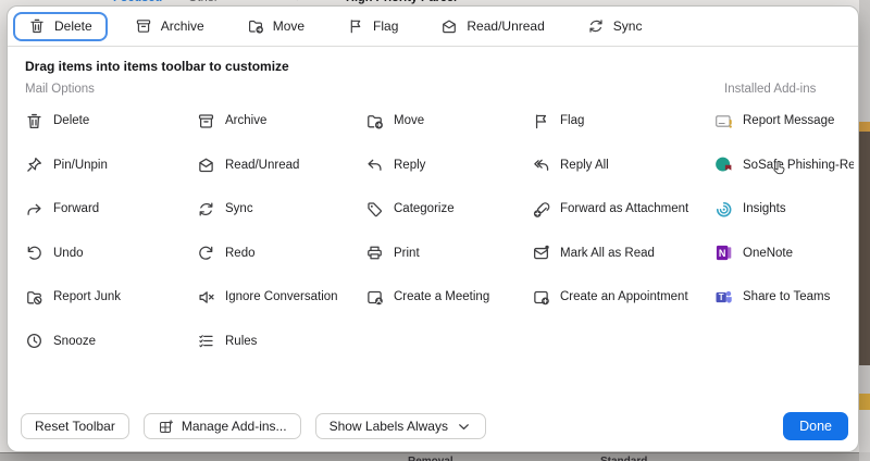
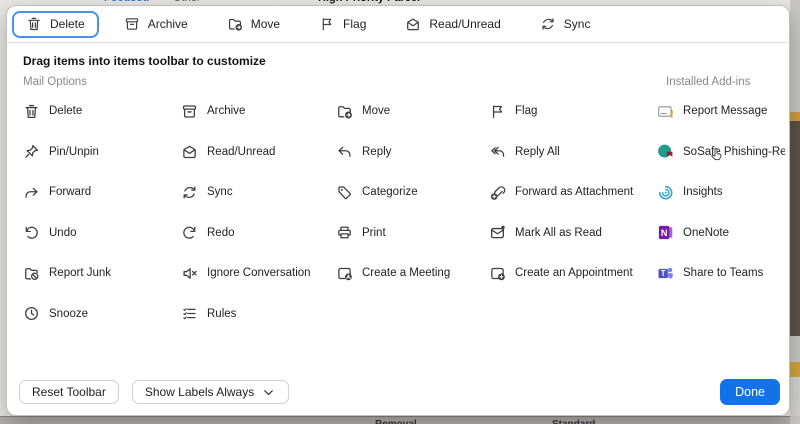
  Delete
  Archive
  Move
  Flag
  Read/Unread
  Sync
  Drag items into items toolbar to customize
  Mail Options
  Installed Add-ins
  Delete
  Pin/Unpin
  Forward
  Undo
  Report Junk
  Snooze
  Archive
  Read/Unread
  Sync
  Redo
  Ignore Conversation
  Rules
  Move
  Reply
  Categorize
  Print
  Create a Meeting
  Flag
  Reply All
  Forward as Attachment
  Mark All as Read
  Create an Appointment
  Report Message
  SoSafe Phishing-Re
  Insights
  OneNote
  Share to Teams
  Reset Toolbar
- Manage Add-ins...
  Show Labels Always
  Done
